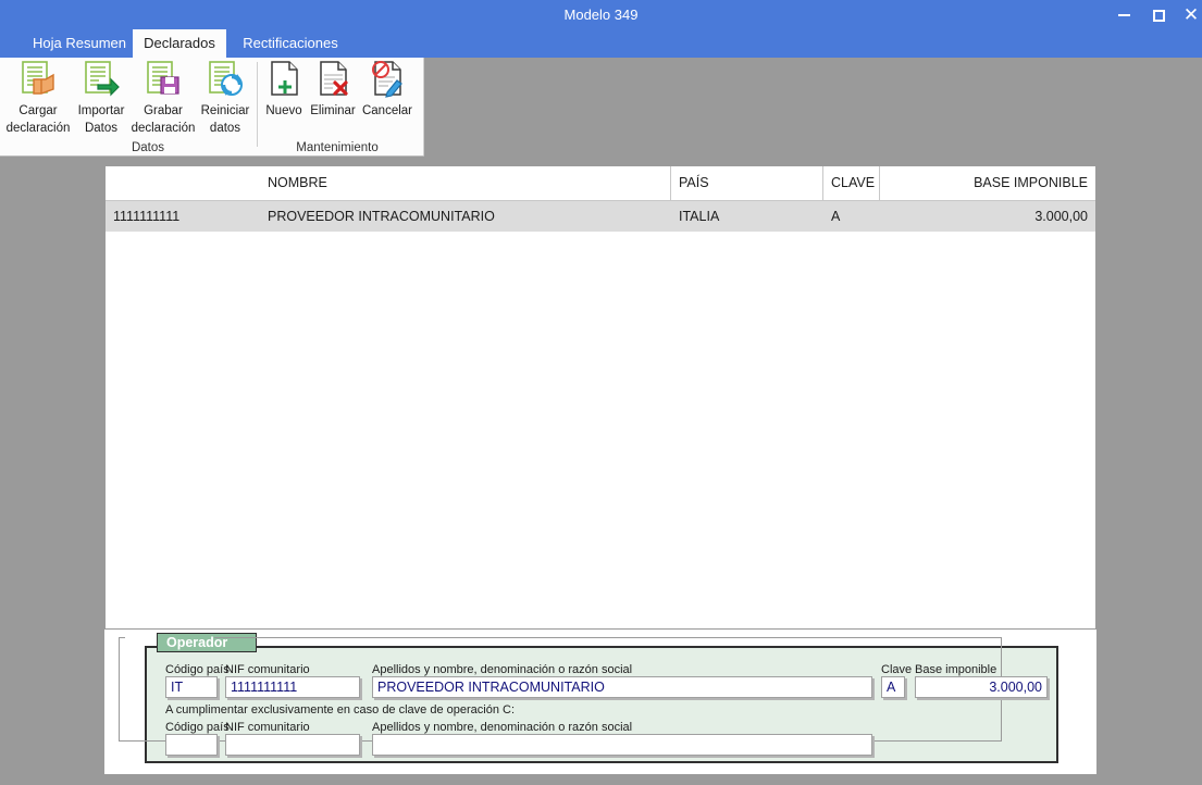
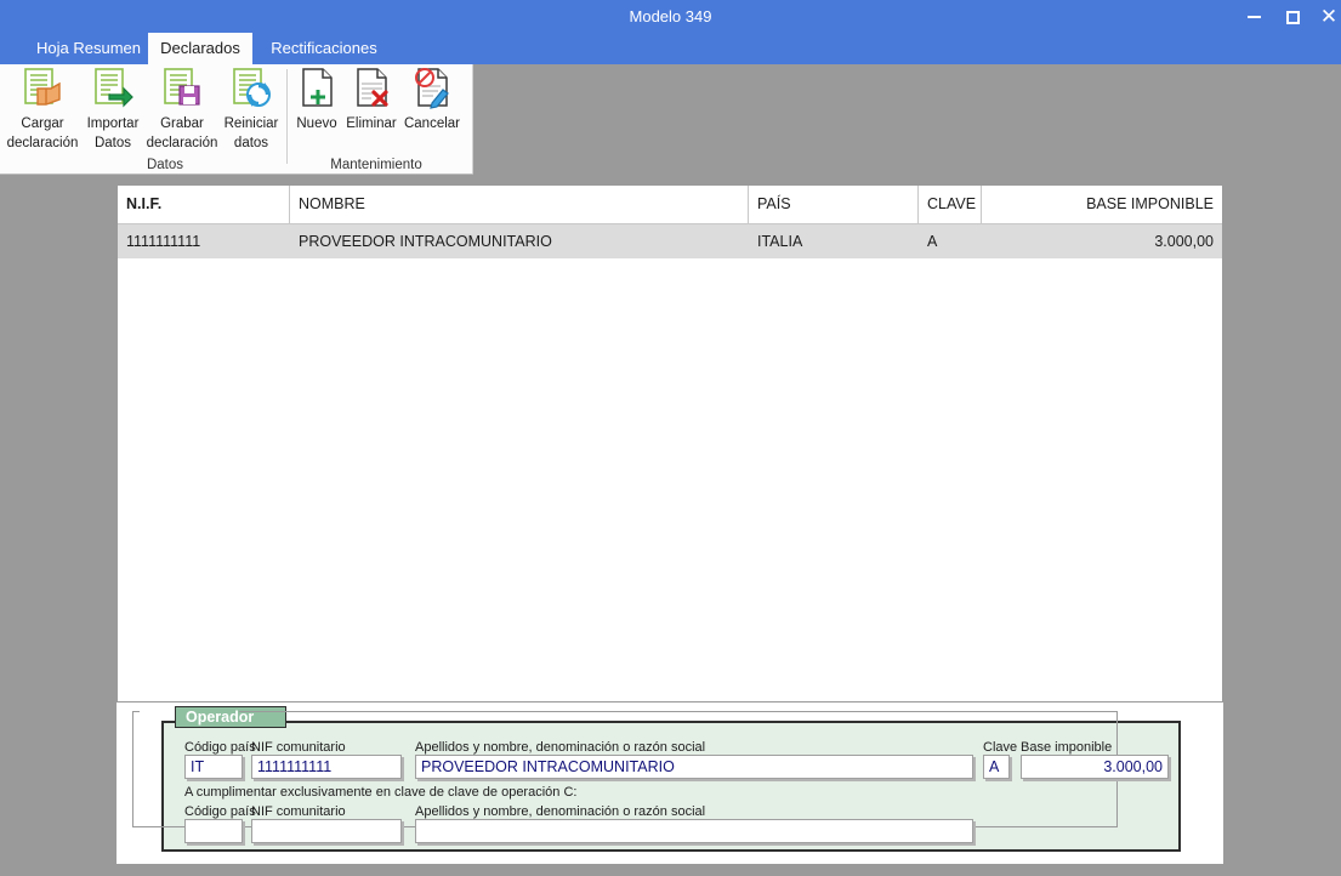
  Modelo 349
  ✕
  Hoja Resumen
  Declarados
  Rectificaciones
  Cargar
  declaración
  Importar
  Datos
  Grabar
  declaración
  Reiniciar
  datos
  Nuevo
  Eliminar
  Cancelar
  Datos
  Mantenimiento
+ N.I.F.
  NOMBRE
  PAÍS
  CLAVE
  BASE IMPONIBLE
  1111111111
  PROVEEDOR INTRACOMUNITARIO
  ITALIA
  A
  3.000,00
  Operador
  Código país
  IT
  NIF comunitario
  1111111111
  Apellidos y nombre, denominación o razón social
  PROVEEDOR INTRACOMUNITARIO
  Clave
  A
  Base imponible
  3.000,00
- A cumplimentar exclusivamente en caso de clave de operación C:
+ A cumplimentar exclusivamente en clave de clave de operación C:
  Código país
  NIF comunitario
  Apellidos y nombre, denominación o razón social
